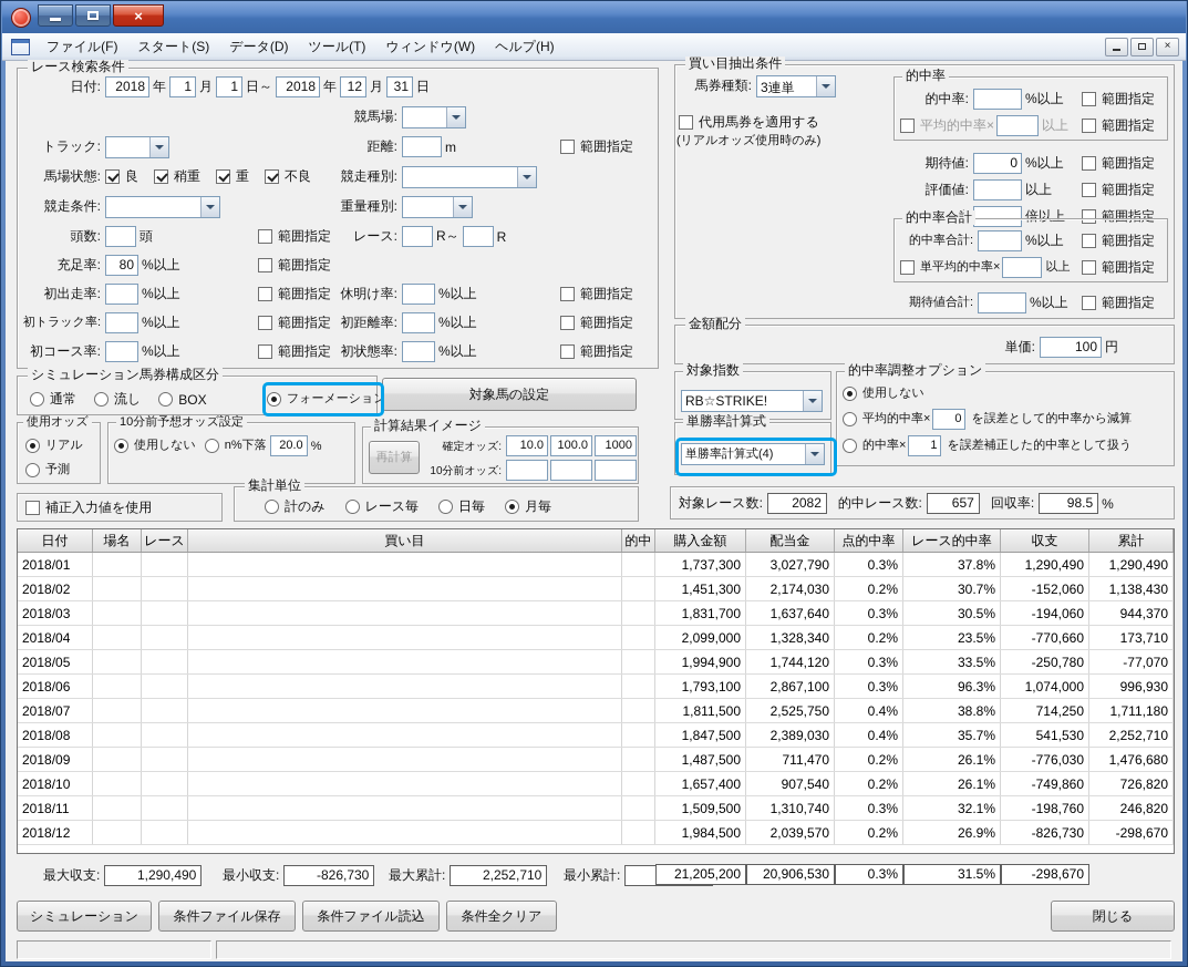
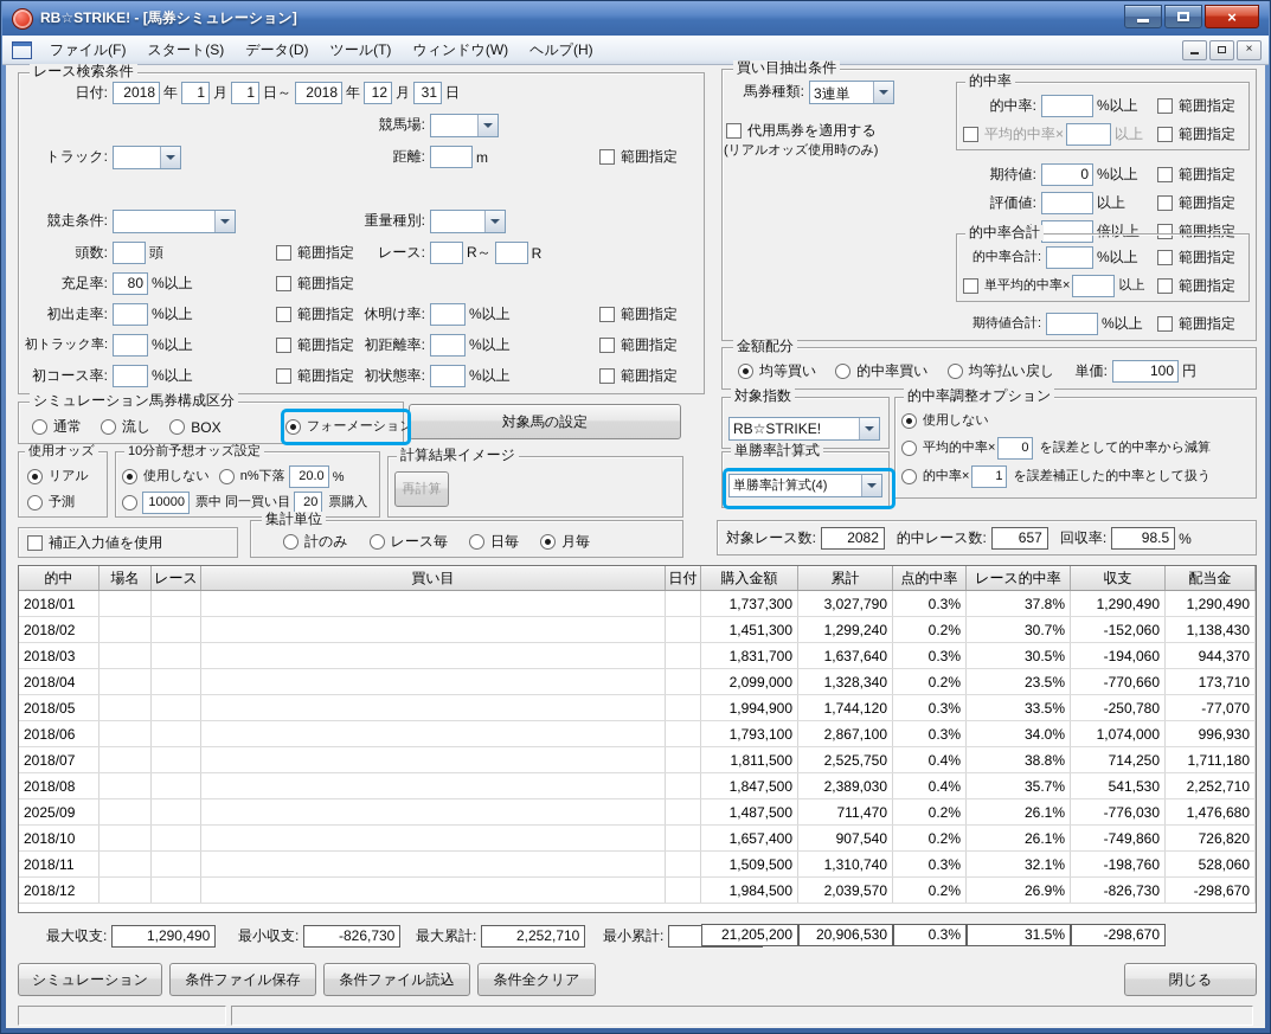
+ RB☆STRIKE! - [馬券シミュレーション]
  ×
  ファイル(F)
  スタート(S)
  データ(D)
  ツール(T)
  ウィンドウ(W)
  ヘルプ(H)
  ×
  レース検索条件
  日付:
  2018
  年
  1
  月
  1
  日～
  2018
  年
  12
  月
  31
  日
  競馬場:
  トラック:
  距離:
  m
  範囲指定
- 馬場状態:
- 良
- 稍重
- 重
- 不良
- 競走種別:
  競走条件:
  重量種別:
  頭数:
  頭
  範囲指定
  レース:
  R～
  R
  充足率:
  80
  %以上
  範囲指定
  初出走率:
  %以上
  範囲指定
  休明け率:
  %以上
  範囲指定
  初トラック率:
  %以上
  範囲指定
  初距離率:
  %以上
  範囲指定
  初コース率:
  %以上
  範囲指定
  初状態率:
  %以上
  範囲指定
  買い目抽出条件
  馬券種類:
  3連単
  代用馬券を適用する
  (リアルオッズ使用時のみ)
  的中率
  的中率:
  %以上
  範囲指定
  平均的中率×
  以上
  範囲指定
  期待値:
  0
  %以上
  範囲指定
  評価値:
  以上
  範囲指定
  倍以上
  範囲指定
  的中率合計
  的中率合計:
  %以上
  範囲指定
  単平均的中率×
  以上
  範囲指定
  期待値合計:
  %以上
  範囲指定
  金額配分
+ 均等買い
+ 的中率買い
+ 均等払い戻し
  単価:
  100
  円
  シミュレーション馬券構成区分
  通常
  流し
  BOX
  フォーメーション
  対象馬の設定
  使用オッズ
  リアル
  予測
  10分前予想オッズ設定
  使用しない
  n%下落
  20.0
  %
+ 10000
+ 票中 同一買い目
+ 20
+ 票購入
  計算結果イメージ
  再計算
- 確定オッズ:
- 10.0
- 100.0
- 1000
- 10分前オッズ:
  対象指数
  RB☆STRIKE!
  的中率調整オプション
  使用しない
  平均的中率×
  0
  を誤差として的中率から減算
  的中率×
  1
  を誤差補正した的中率として扱う
  単勝率計算式
  単勝率計算式(4)
  補正入力値を使用
  集計単位
  計のみ
  レース毎
  日毎
  月毎
  対象レース数:
  2082
  的中レース数:
  657
  回収率:
  98.5
  %
- 日付
+ 的中
  場名
  レース
  買い目
- 的中
+ 日付
  購入金額
- 配当金
+ 累計
  点的中率
  レース的中率
  収支
- 累計
+ 配当金
  2018/01
  1,737,300
  3,027,790
  0.3%
  37.8%
  1,290,490
  1,290,490
  2018/02
  1,451,300
- 2,174,030
+ 1,299,240
  0.2%
  30.7%
  -152,060
  1,138,430
  2018/03
  1,831,700
  1,637,640
  0.3%
  30.5%
  -194,060
  944,370
  2018/04
  2,099,000
  1,328,340
  0.2%
  23.5%
  -770,660
  173,710
  2018/05
  1,994,900
  1,744,120
  0.3%
  33.5%
  -250,780
  -77,070
  2018/06
  1,793,100
  2,867,100
  0.3%
- 96.3%
+ 34.0%
  1,074,000
  996,930
  2018/07
  1,811,500
  2,525,750
  0.4%
  38.8%
  714,250
  1,711,180
  2018/08
  1,847,500
  2,389,030
  0.4%
  35.7%
  541,530
  2,252,710
- 2018/09
+ 2025/09
  1,487,500
  711,470
  0.2%
  26.1%
  -776,030
  1,476,680
  2018/10
  1,657,400
  907,540
  0.2%
  26.1%
  -749,860
  726,820
  2018/11
  1,509,500
  1,310,740
  0.3%
  32.1%
  -198,760
- 246,820
+ 528,060
  2018/12
  1,984,500
  2,039,570
  0.2%
  26.9%
  -826,730
  -298,670
  最大収支:
  1,290,490
  最小収支:
  -826,730
  最大累計:
  2,252,710
  最小累計:
  21,205,200
  20,906,530
  0.3%
  31.5%
  -298,670
  シミュレーション
  条件ファイル保存
  条件ファイル読込
  条件全クリア
  閉じる
